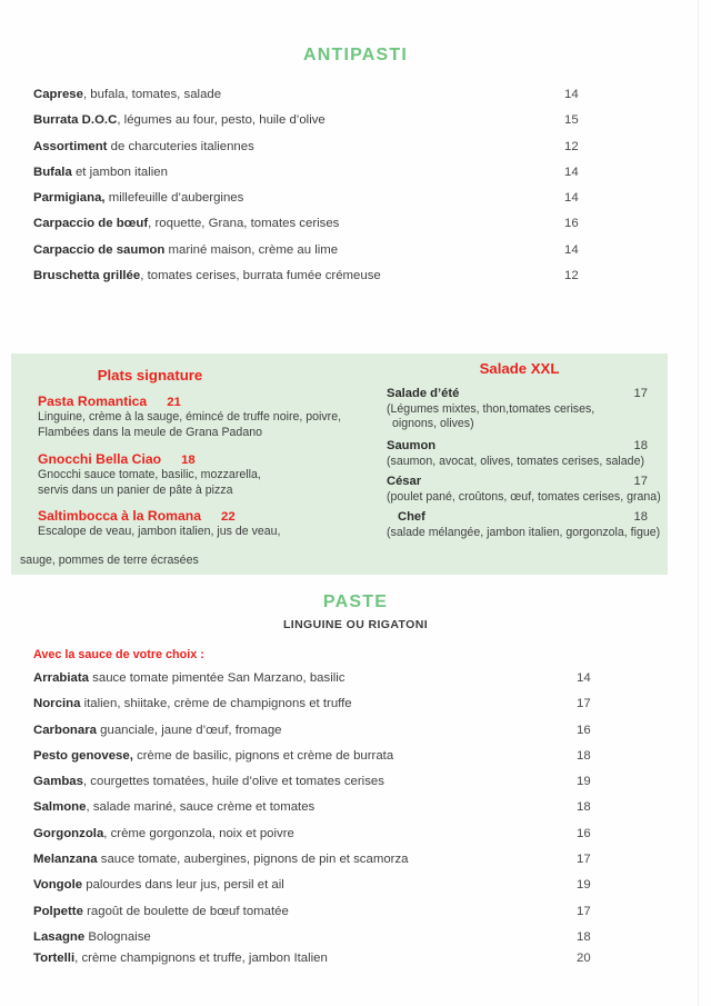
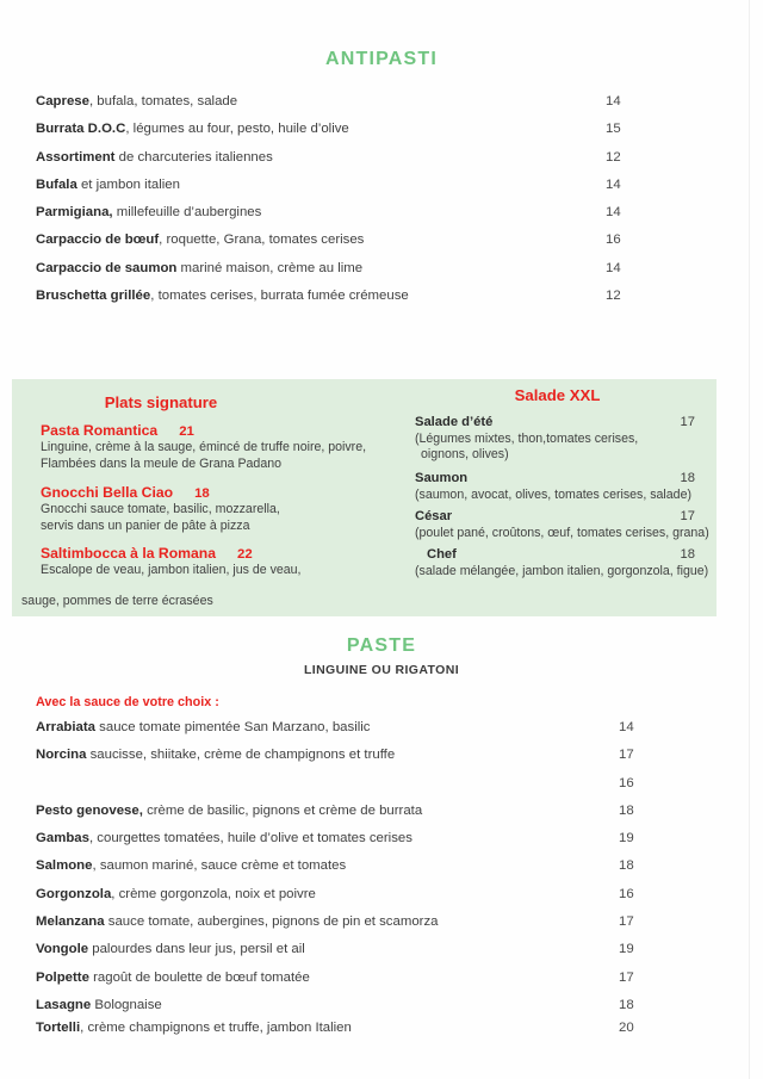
  ANTIPASTI
  Caprese, bufala, tomates, salade
  14
  Burrata D.O.C, légumes au four, pesto, huile d’olive
  15
  Assortiment de charcuteries italiennes
  12
  Bufala et jambon italien
  14
  Parmigiana, millefeuille d’aubergines
  14
  Carpaccio de bœuf, roquette, Grana, tomates cerises
  16
  Carpaccio de saumon mariné maison, crème au lime
  14
  Bruschetta grillée, tomates cerises, burrata fumée crémeuse
  12
  Plats signature
  Pasta Romantica 21
  Linguine, crème à la sauge, émincé de truffe noire, poivre,
  Flambées dans la meule de Grana Padano
  Gnocchi Bella Ciao 18
  Gnocchi sauce tomate, basilic, mozzarella,
  servis dans un panier de pâte à pizza
  Saltimbocca à la Romana 22
  Escalope de veau, jambon italien, jus de veau,
  sauge, pommes de terre écrasées
  Salade XXL
  Salade d’été
  17
  (Légumes mixtes, thon,tomates cerises,
  oignons, olives)
  Saumon
  18
  (saumon, avocat, olives, tomates cerises, salade)
  César
  17
  (poulet pané, croûtons, œuf, tomates cerises, grana)
  Chef
  18
  (salade mélangée, jambon italien, gorgonzola, figue)
  PASTE
  LINGUINE OU RIGATONI
  Avec la sauce de votre choix :
  Arrabiata sauce tomate pimentée San Marzano, basilic
  14
- Norcina italien, shiitake, crème de champignons et truffe
+ Norcina saucisse, shiitake, crème de champignons et truffe
  17
- Carbonara guanciale, jaune d’œuf, fromage
  16
  Pesto genovese, crème de basilic, pignons et crème de burrata
  18
  Gambas, courgettes tomatées, huile d’olive et tomates cerises
  19
- Salmone, salade mariné, sauce crème et tomates
+ Salmone, saumon mariné, sauce crème et tomates
  18
  Gorgonzola, crème gorgonzola, noix et poivre
  16
  Melanzana sauce tomate, aubergines, pignons de pin et scamorza
  17
  Vongole palourdes dans leur jus, persil et ail
  19
  Polpette ragoût de boulette de bœuf tomatée
  17
  Lasagne Bolognaise
  18
  Tortelli, crème champignons et truffe, jambon Italien
  20
